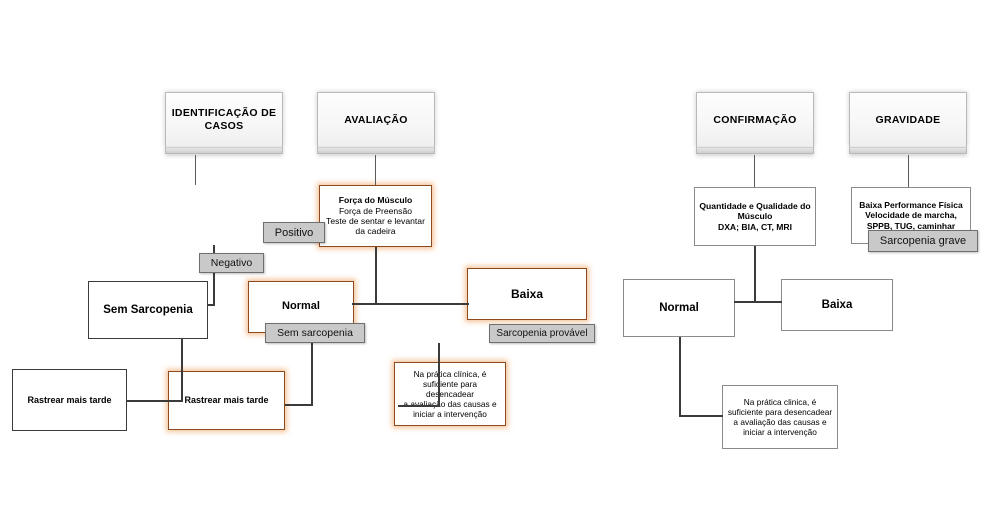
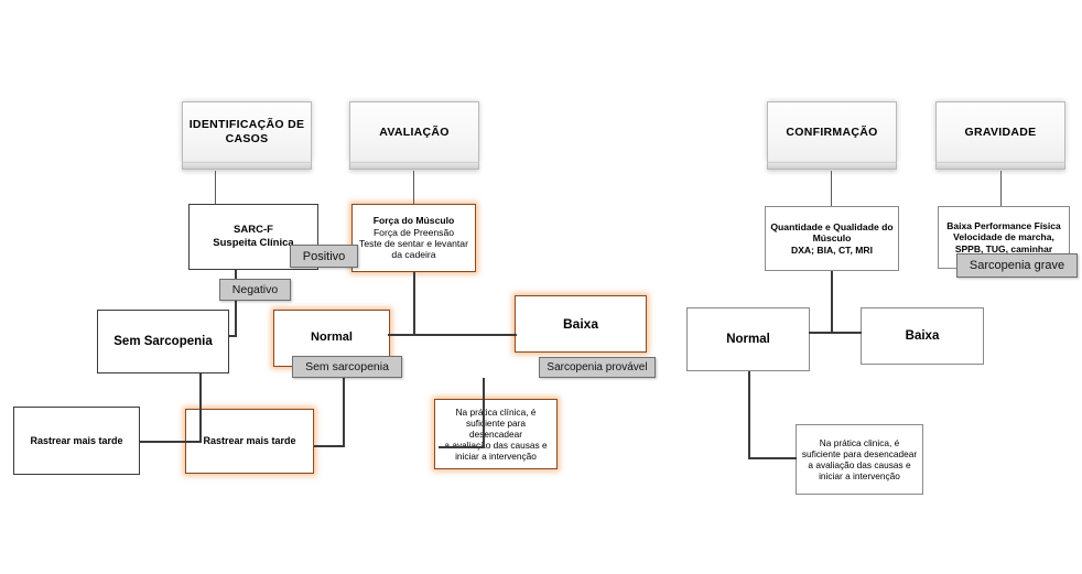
  IDENTIFICAÇÃO DE CASOS
  AVALIAÇÃO
+ SARC-F
+ Suspeita Clínica
  Força do Músculo
  Força de Preensão
  Teste de sentar e levantar
  da cadeira
  Positivo
  Negativo
  Sem Sarcopenia
  Normal
  Baixa
  Sem sarcopenia
  Sarcopenia provável
  Rastrear mais tarde
  Rastrear mais tarde
  Na prática clínica, é
  sufiiente para deencadear
  iniciar a intervenção
  CONFIRMAÇÃO
  GRAVIDADE
  Quantidade e Qualidade do
  Músculo
  DXA; BIA, CT, MRI
  Baixa Performance Física
  Velocidade de marcha,
  SPPB, TUG, caminhar
  Sarcopenia grave
  Normal
  Baixa
  Na prática clinica, é
  suficiente para desencadear
  a avaliação das causas e
  iniciar a intervenção
